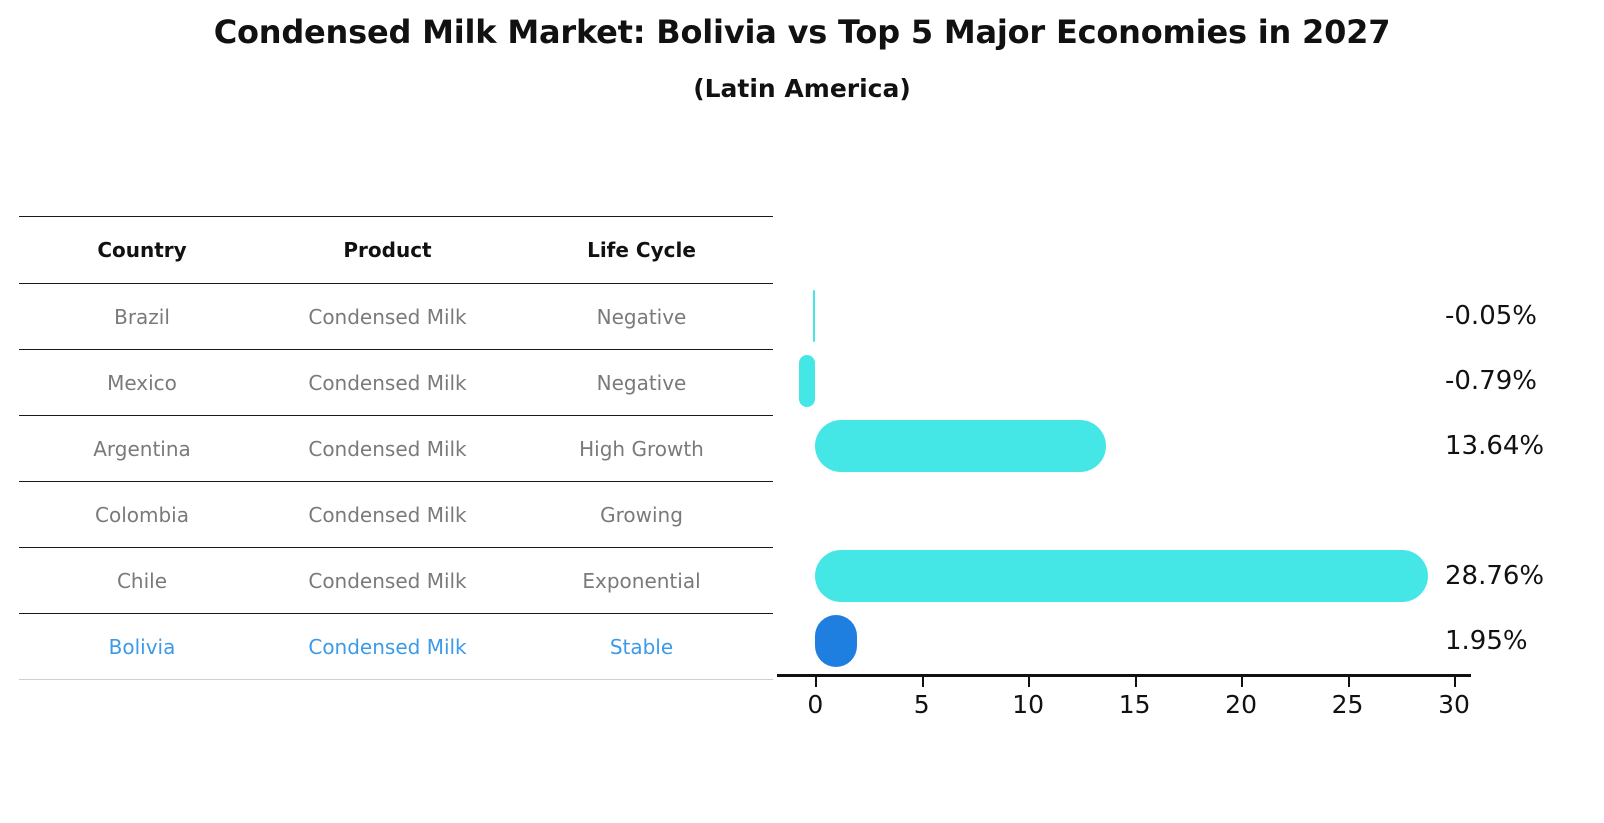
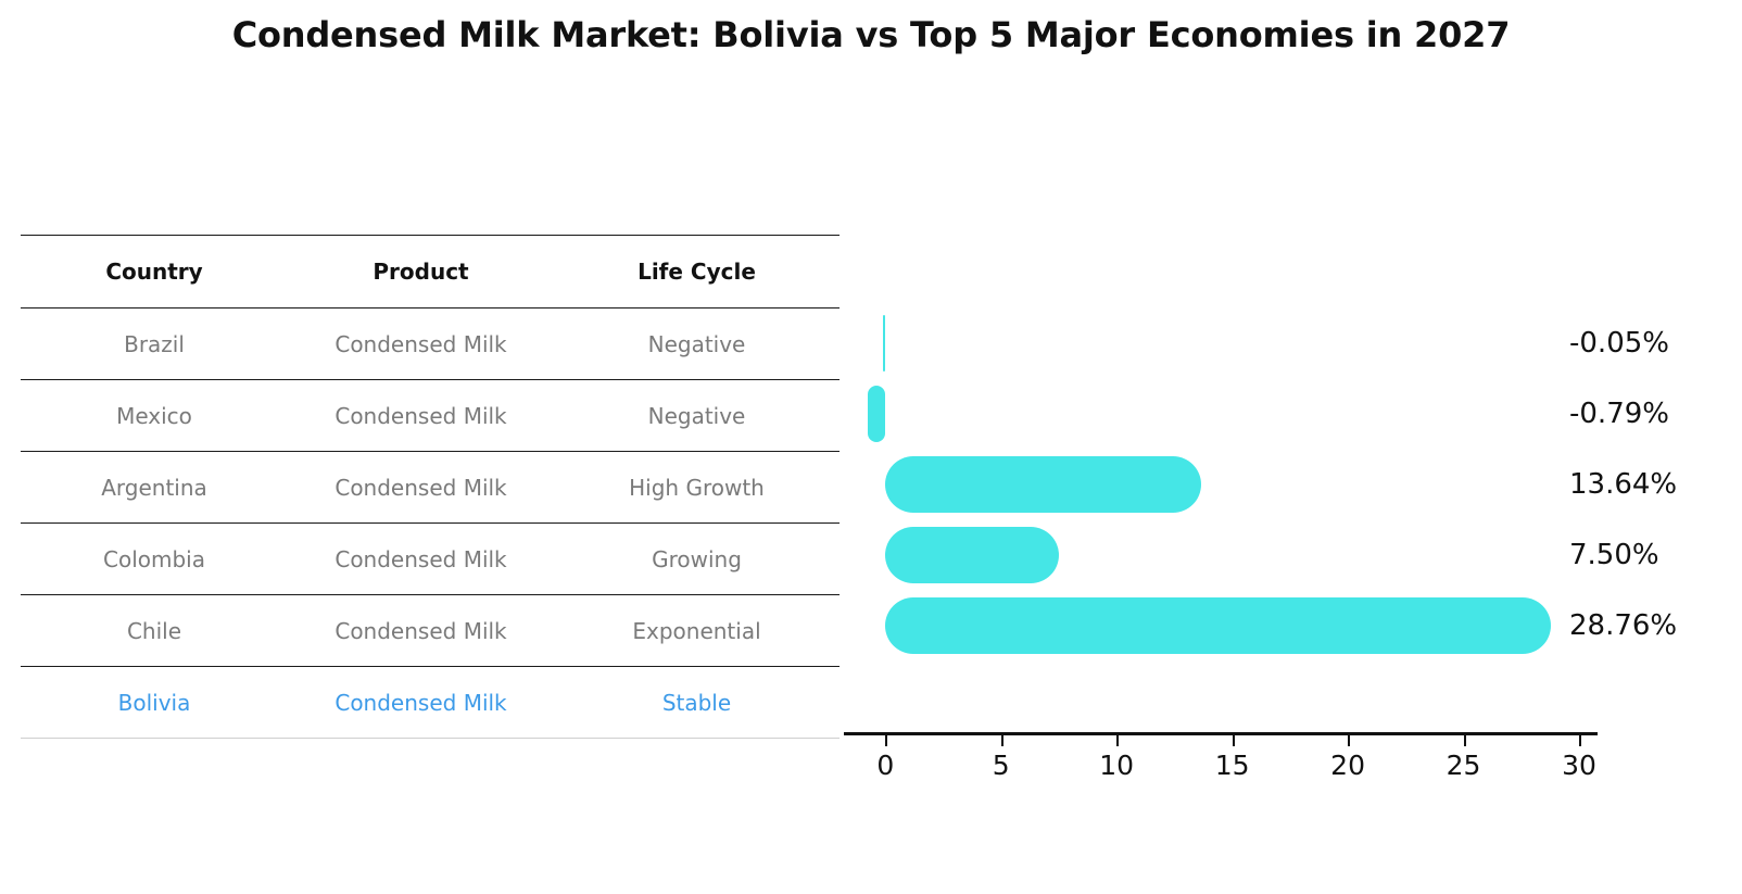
  Condensed Milk Market: Bolivia vs Top 5 Major Economies in 2027
- (Latin America)
  Country	Product	Life Cycle
  Brazil	Condensed Milk	Negative
  Mexico	Condensed Milk	Negative
  Argentina	Condensed Milk	High Growth
  Colombia	Condensed Milk	Growing
  Chile	Condensed Milk	Exponential
  Bolivia	Condensed Milk	Stable
  -0.05%
  -0.79%
  13.64%
+ 7.50%
  28.76%
- 1.95%
  0
  5
  10
  15
  20
  25
  30
